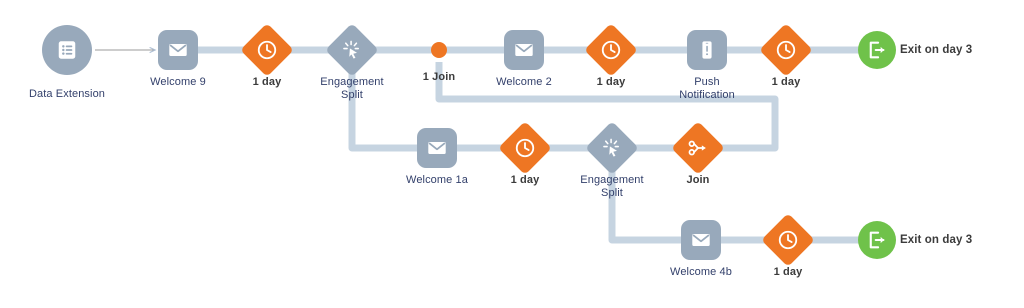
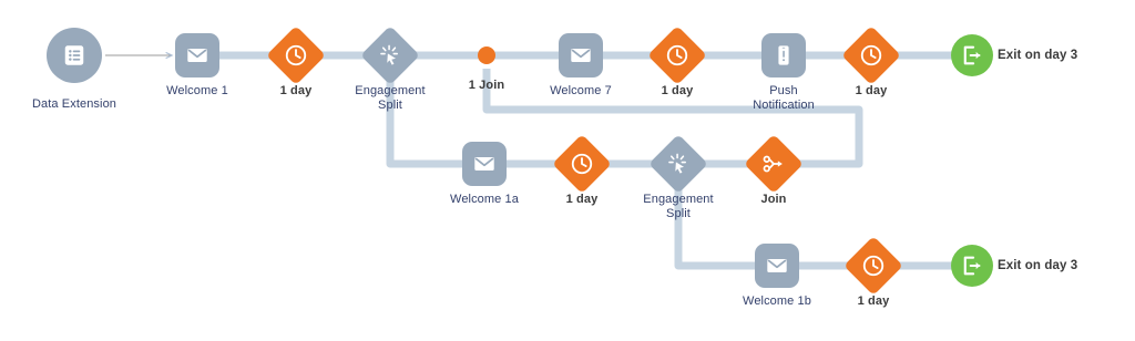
  Data Extension
- Welcome 9
+ Welcome 1
  1 day
  Engagement
  Split
  1 Join
- Welcome 2
+ Welcome 7
  1 day
  Push
  Notification
  1 day
  Exit on day 3
  Welcome 1a
  1 day
  Engagement
  Split
  Join
- Welcome 4b
+ Welcome 1b
  1 day
  Exit on day 3
